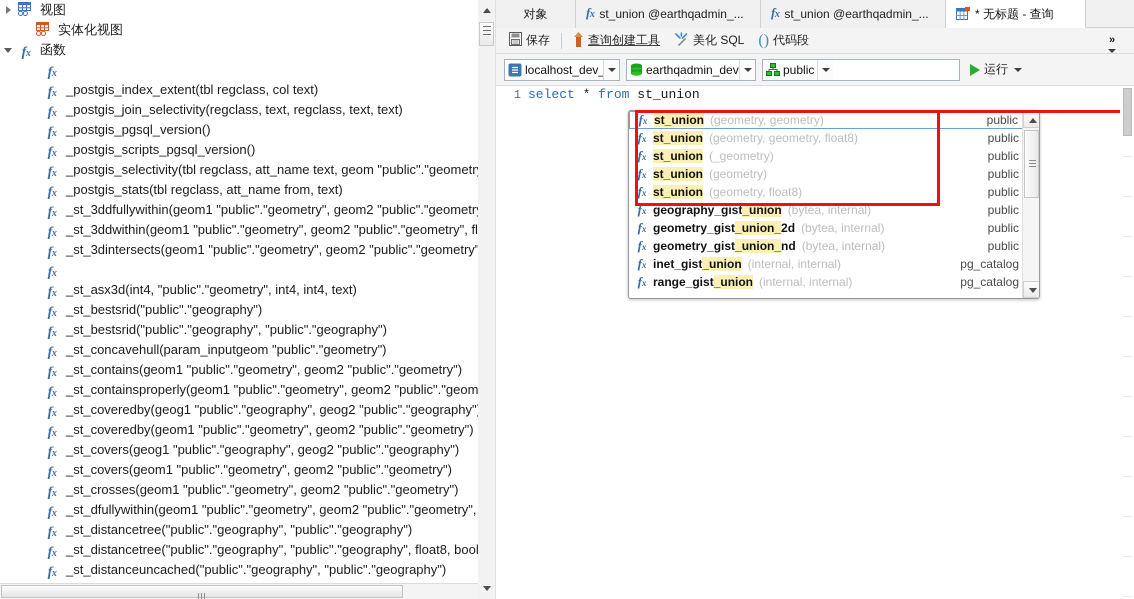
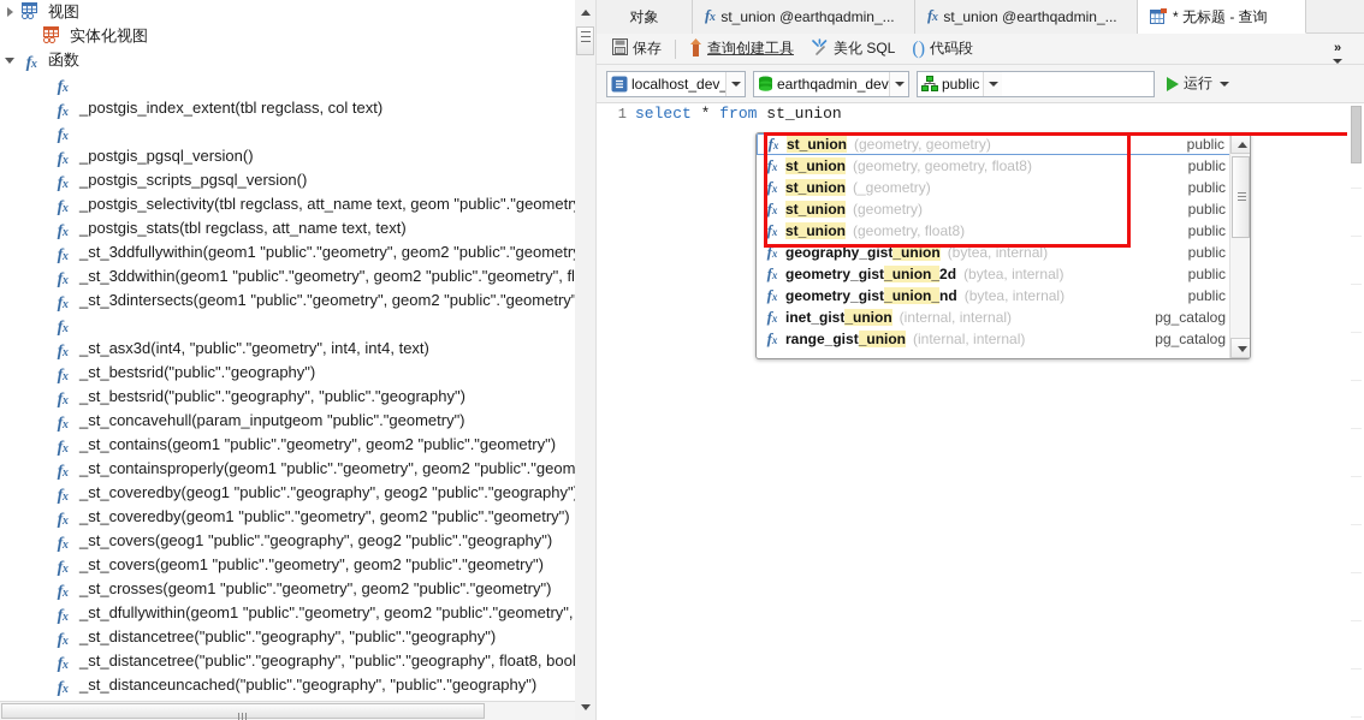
  视图
  实体化视图
  fx
  函数
  fx
  fx
  _postgis_index_extent(tbl regclass, col text)
  fx
- _postgis_join_selectivity(regclass, text, regclass, text, text)
  fx
  _postgis_pgsql_version()
  fx
  _postgis_scripts_pgsql_version()
  fx
  _postgis_selectivity(tbl regclass, att_name text, geom "public"."geometr
  fx
- _postgis_stats(tbl regclass, att_name from, text)
+ _postgis_stats(tbl regclass, att_name text, text)
  fx
  _st_3ddfullywithin(geom1 "public"."geometry", geom2 "public"."geometr
  fx
  _st_3ddwithin(geom1 "public"."geometry", geom2 "public"."geometry", fl
  fx
  _st_3dintersects(geom1 "public"."geometry", geom2 "public"."geometry
  fx
  fx
  _st_asx3d(int4, "public"."geometry", int4, int4, text)
  fx
  _st_bestsrid("public"."geography")
  fx
  _st_bestsrid("public"."geography", "public"."geography")
  fx
  _st_concavehull(param_inputgeom "public"."geometry")
  fx
  _st_contains(geom1 "public"."geometry", geom2 "public"."geometry")
  fx
  _st_containsproperly(geom1 "public"."geometry", geom2 "public"."geom
  fx
  _st_coveredby(geog1 "public"."geography", geog2 "public"."geography"
  fx
  _st_coveredby(geom1 "public"."geometry", geom2 "public"."geometry")
  fx
  _st_covers(geog1 "public"."geography", geog2 "public"."geography")
  fx
  _st_covers(geom1 "public"."geometry", geom2 "public"."geometry")
  fx
  _st_crosses(geom1 "public"."geometry", geom2 "public"."geometry")
  fx
  _st_dfullywithin(geom1 "public"."geometry", geom2 "public"."geometry",
  fx
  _st_distancetree("public"."geography", "public"."geography")
  fx
  _st_distancetree("public"."geography", "public"."geography", float8, boo
  fx
  _st_distanceuncached("public"."geography", "public"."geography")
  对象
  fx
  st_union @earthqadmin_...
  fx
  st_union @earthqadmin_...
  * 无标题 - 查询
  保存
  查询创建工具
  美化 SQL
  ()
  代码段
  »
  localhost_dev_
  earthqadmin_dev
  public
  运行
  1
  select * from st_union
  fx
  st_union
  (geometry, geometry)
  public
  fx
  st_union
  (geometry, geometry, float8)
  public
  fx
  st_union
  (_geometry)
  public
  fx
  st_union
  (geometry)
  public
  fx
  st_union
  (geometry, float8)
  public
  fx
  geography_gist_union
  (bytea, internal)
  public
  fx
  geometry_gist_union_2d
  (bytea, internal)
  public
  fx
  geometry_gist_union_nd
  (bytea, internal)
  public
  fx
  inet_gist_union
  (internal, internal)
  pg_catalog
  fx
  range_gist_union
  (internal, internal)
  pg_catalog
